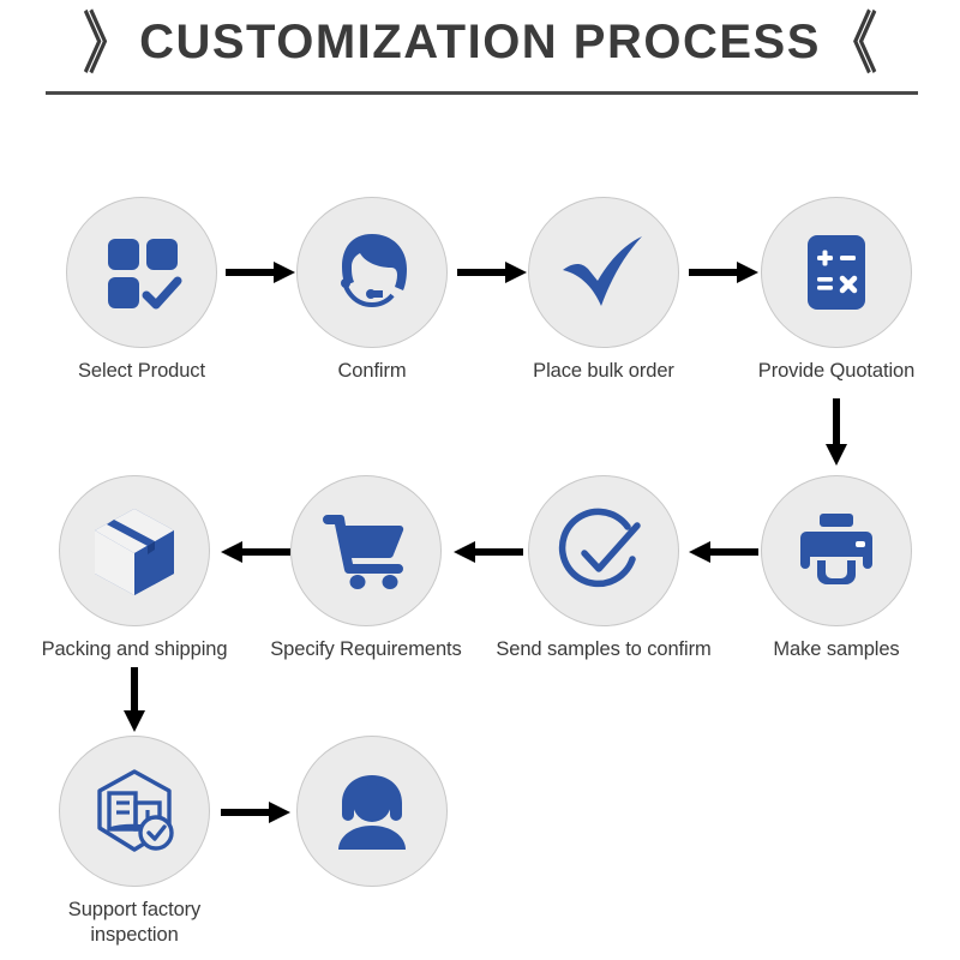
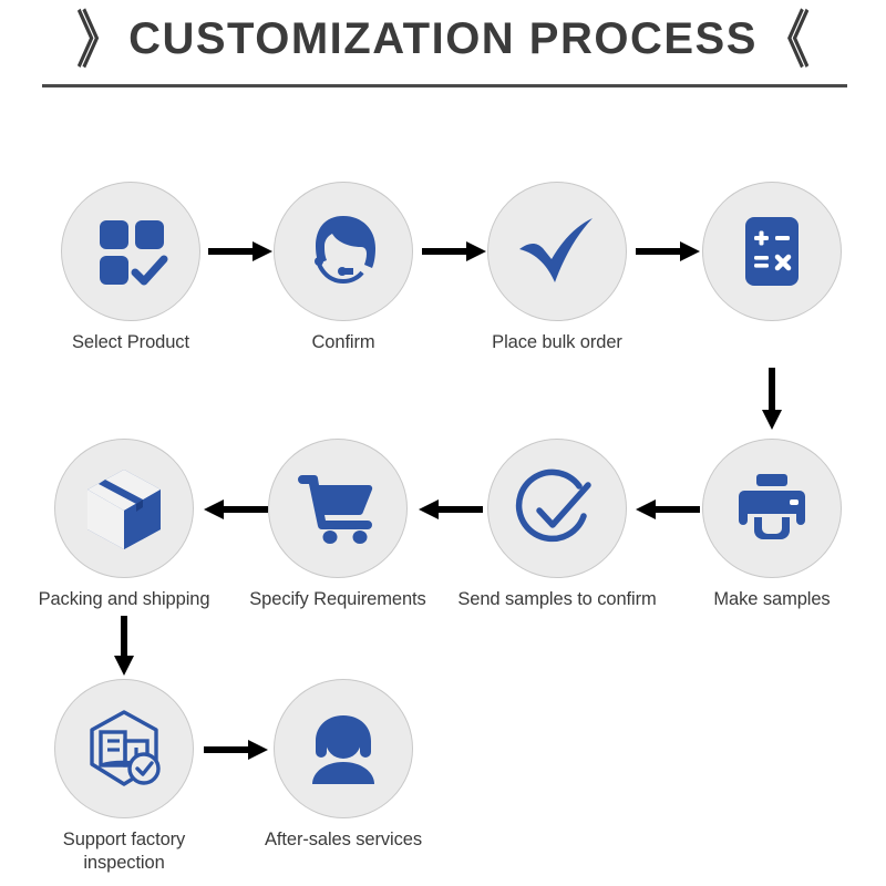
  》CUSTOMIZATION PROCESS《
  Select Product
  Confirm
  Place bulk order
- Provide Quotation
  Packing and shipping
  Specify Requirements
  Send samples to confirm
  Make samples
  Support factory
  inspection
+ After-sales services
